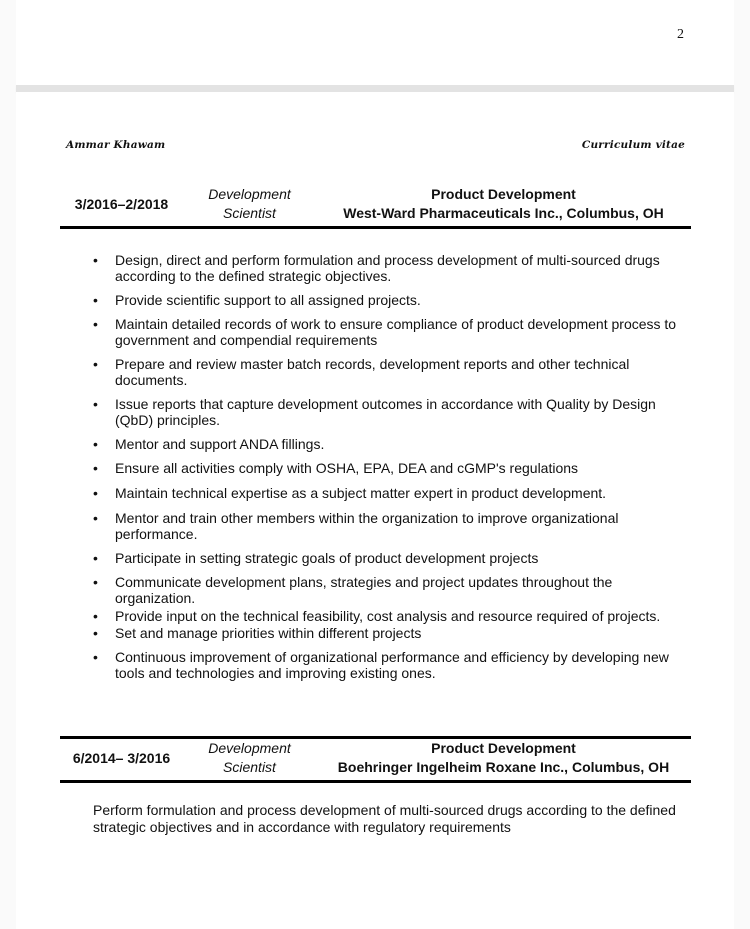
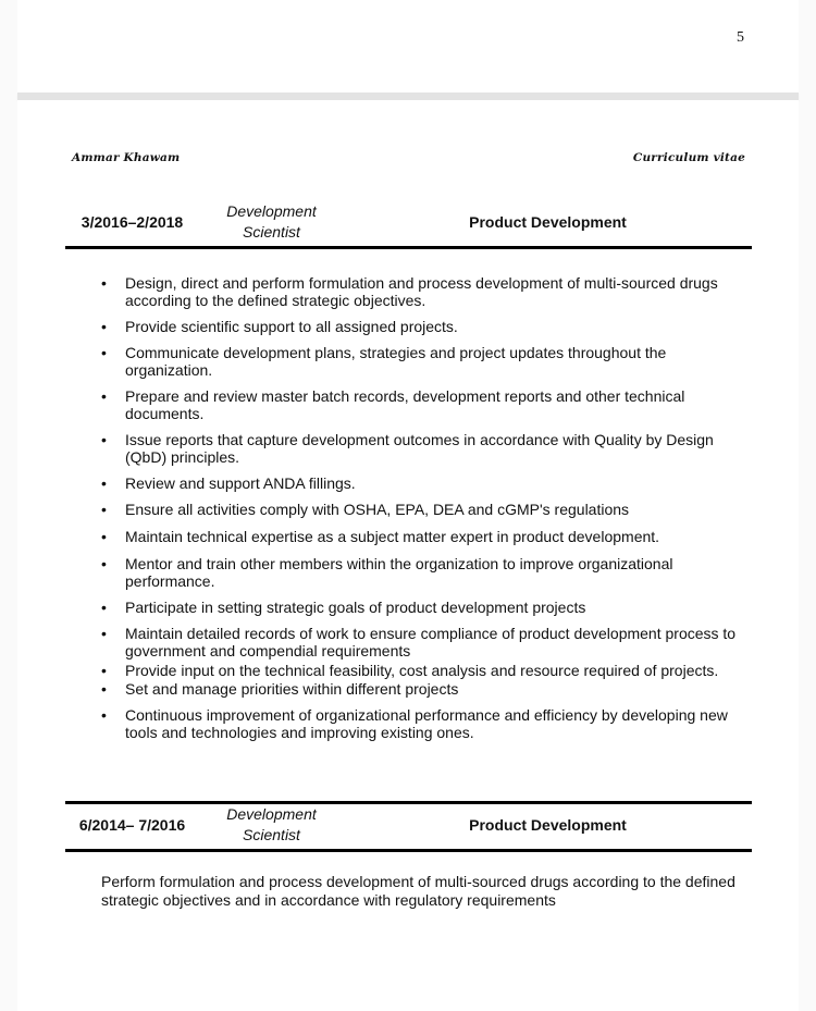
- 2
+ 5
  Ammar Khawam
  Curriculum vitae
  3/2016–2/2018
  Development
  Scientist
  Product Development
- West-Ward Pharmaceuticals Inc., Columbus, OH
  Design, direct and perform formulation and process development of multi-sourced drugs according to the defined strategic objectives.
  Provide scientific support to all assigned projects.
- Maintain detailed records of work to ensure compliance of product development process to government and compendial requirements
+ Communicate development plans, strategies and project updates throughout the organization.
  Prepare and review master batch records, development reports and other technical documents.
  Issue reports that capture development outcomes in accordance with Quality by Design (QbD) principles.
- Mentor and support ANDA fillings.
+ Review and support ANDA fillings.
  Ensure all activities comply with OSHA, EPA, DEA and cGMP's regulations
  Maintain technical expertise as a subject matter expert in product development.
  Mentor and train other members within the organization to improve organizational performance.
  Participate in setting strategic goals of product development projects
- Communicate development plans, strategies and project updates throughout the organization.
+ Maintain detailed records of work to ensure compliance of product development process to government and compendial requirements
  Provide input on the technical feasibility, cost analysis and resource required of projects.
  Set and manage priorities within different projects
  Continuous improvement of organizational performance and efficiency by developing new tools and technologies and improving existing ones.
- 6/2014– 3/2016
+ 6/2014– 7/2016
  Development
  Scientist
  Product Development
- Boehringer Ingelheim Roxane Inc., Columbus, OH
  Perform formulation and process development of multi-sourced drugs according to the defined strategic objectives and in accordance with regulatory requirements
